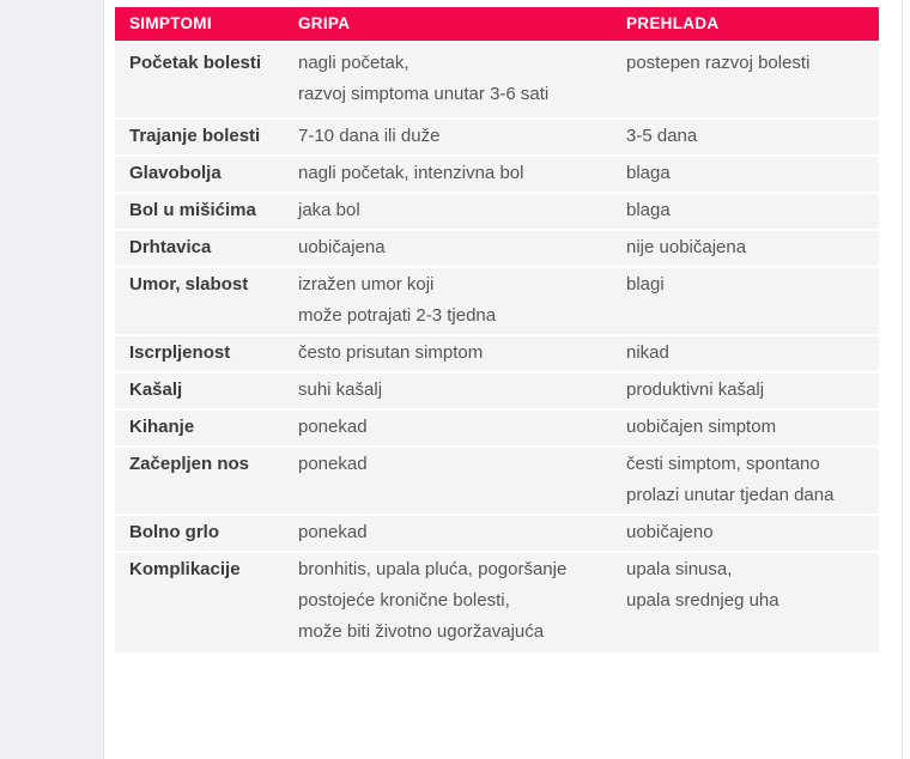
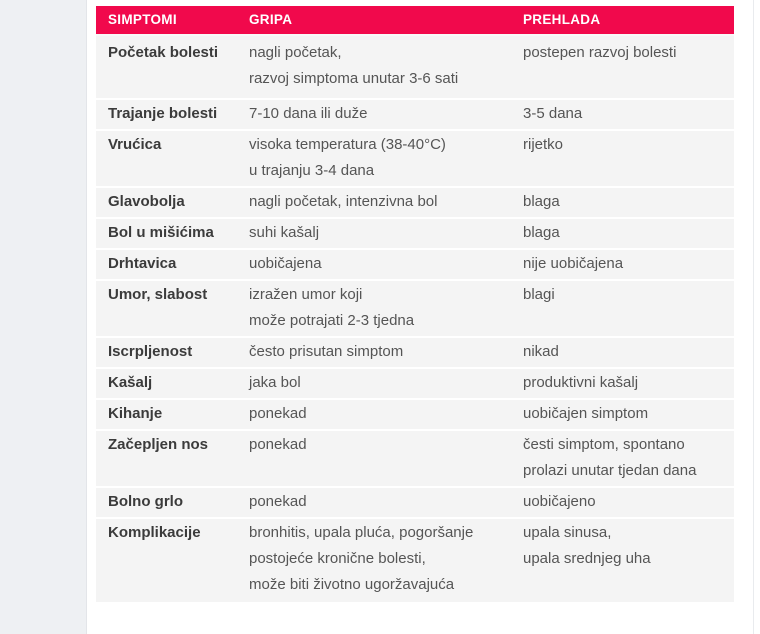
  SIMPTOMI	GRIPA	PREHLADA
  Početak bolesti	nagli početak, razvoj simptoma unutar 3-6 sati	postepen razvoj bolesti
  Trajanje bolesti	7-10 dana ili duže	3-5 dana
+ Vrućica	visoka temperatura (38-40°C) u trajanju 3-4 dana	rijetko
  Glavobolja	nagli početak, intenzivna bol	blaga
- Bol u mišićima	jaka bol	blaga
+ Bol u mišićima	suhi kašalj	blaga
  Drhtavica	uobičajena	nije uobičajena
  Umor, slabost	izražen umor koji može potrajati 2-3 tjedna	blagi
  Iscrpljenost	često prisutan simptom	nikad
- Kašalj	suhi kašalj	produktivni kašalj
+ Kašalj	jaka bol	produktivni kašalj
  Kihanje	ponekad	uobičajen simptom
  Začepljen nos	ponekad	česti simptom, spontano prolazi unutar tjedan dana
  Bolno grlo	ponekad	uobičajeno
  Komplikacije	bronhitis, upala pluća, pogoršanje postojeće kronične bolesti, može biti životno ugoržavajuća	upala sinusa, upala srednjeg uha
